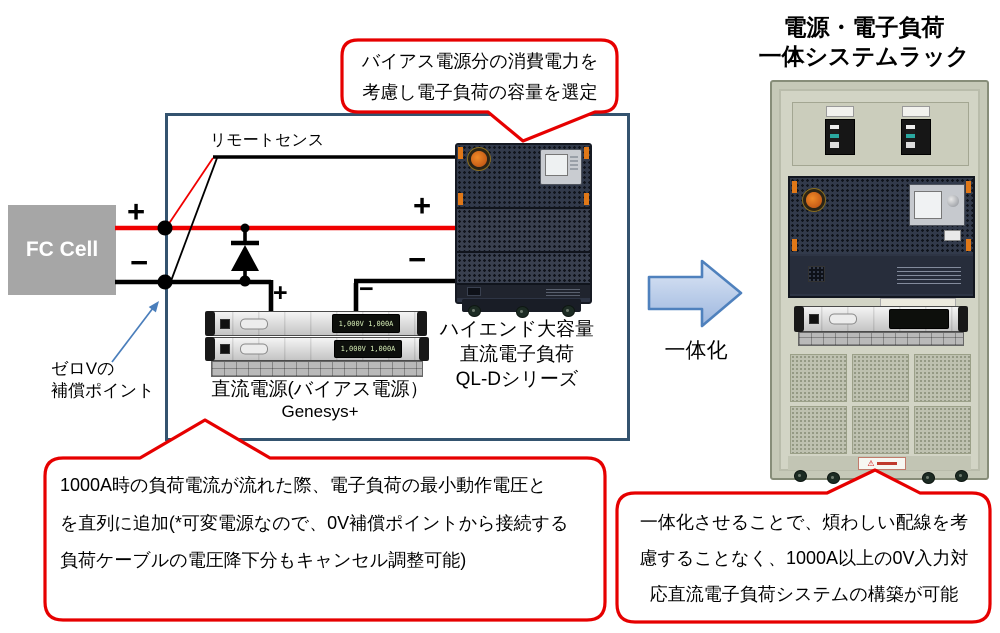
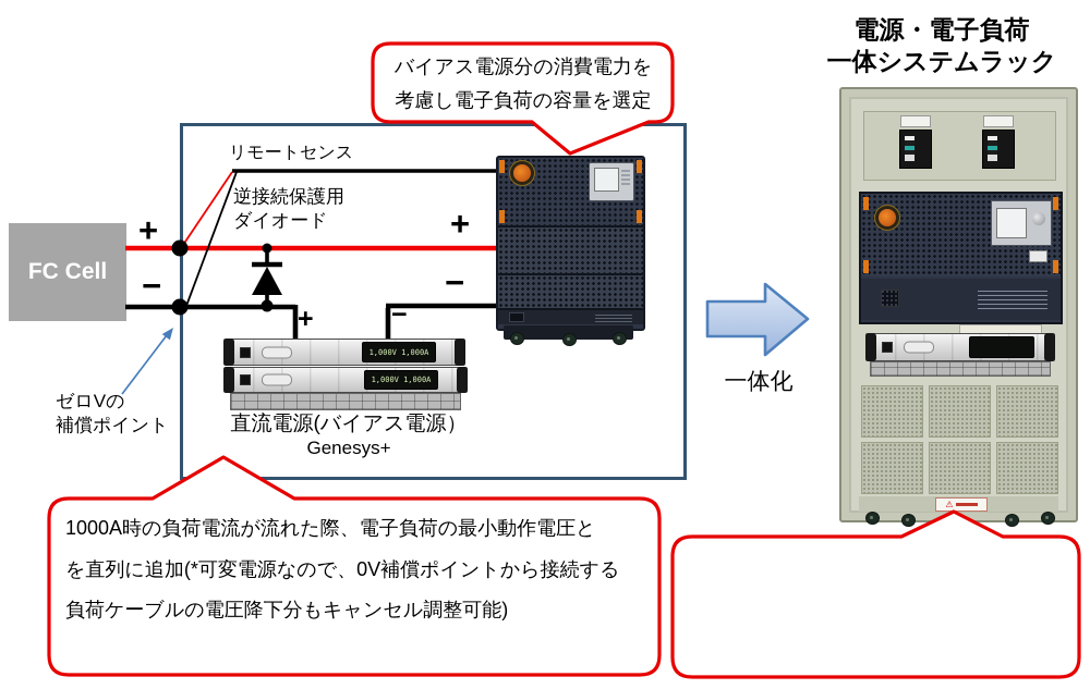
  FC Cell
  1,000V 1,000A
  1,000V 1,000A
  ⚠
  電源・電子負荷
  一体システムラック
  バイアス電源分の消費電力を
  考慮し電子負荷の容量を選定
  1000A時の負荷電流が流れた際、電子負荷の最小動作電圧と
  を直列に追加(*可変電源なので、0V補償ポイントから接続する
  負荷ケーブルの電圧降下分もキャンセル調整可能)
- 一体化させることで、煩わしい配線を考
- 慮することなく、1000A以上の0V入力対
- 応直流電子負荷システムの構築が可能
  リモートセンス
+ 逆接続保護用
+ ダイオード
  ゼロVの
  補償ポイント
  直流電源(バイアス電源）
  Genesys+
- ハイエンド大容量
- 直流電子負荷
- QL-Dシリーズ
  一体化
  +
  −
  +
  −
  +
  −
